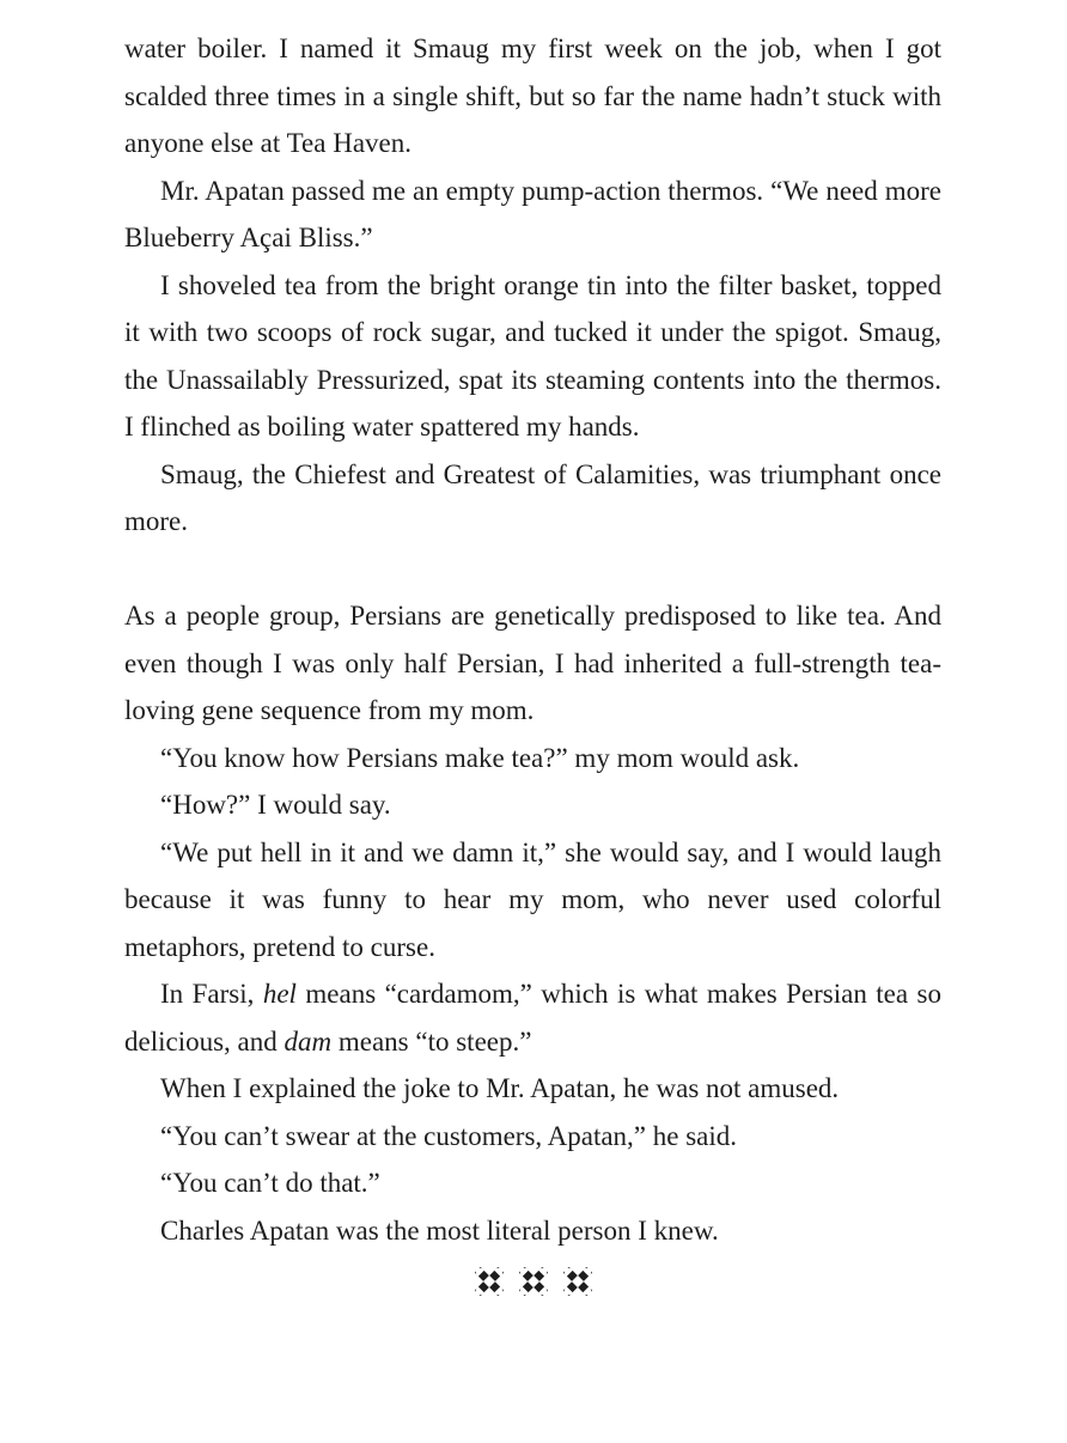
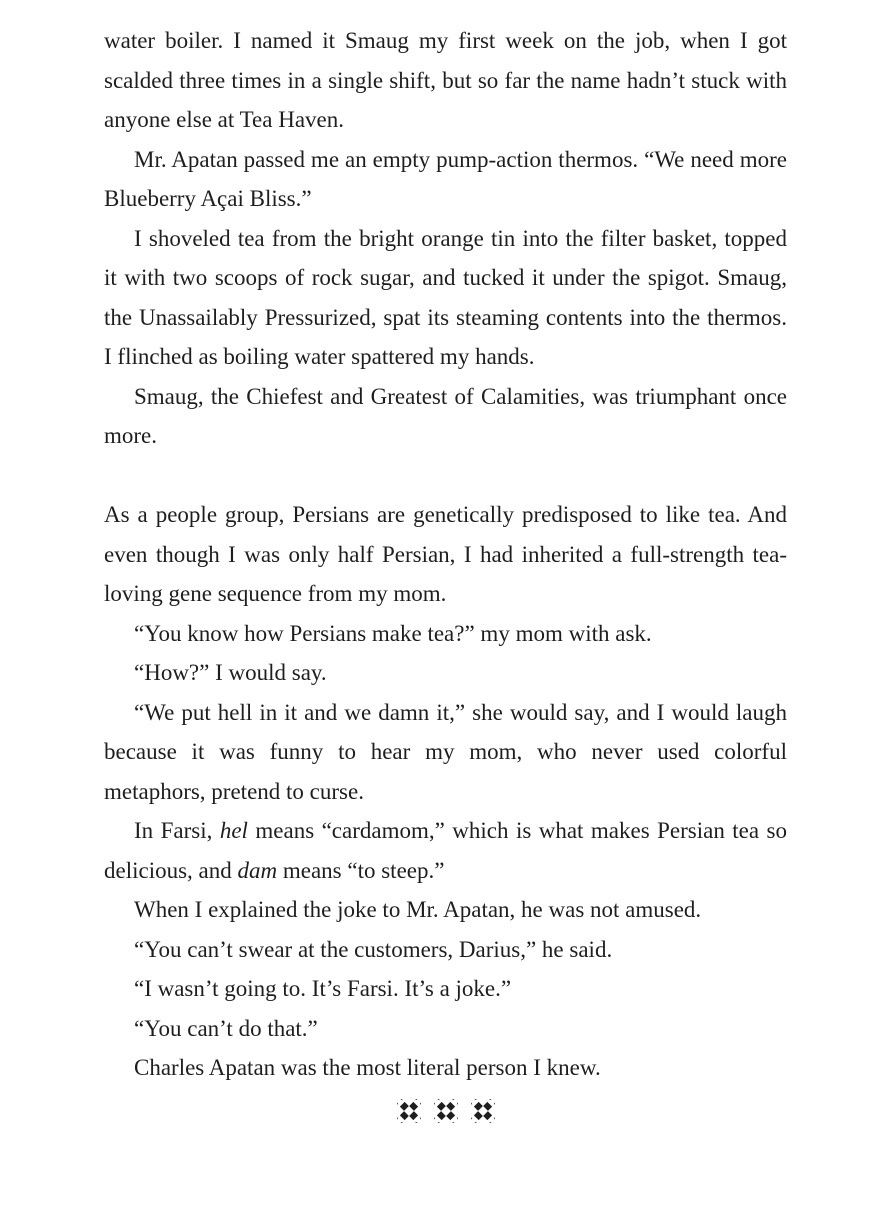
  water boiler. I named it Smaug my first week on the job, when I got scalded three times in a single shift, but so far the name hadn’t stuck with anyone else at Tea Haven.
  Mr. Apatan passed me an empty pump-action thermos. “We need more Blueberry Açai Bliss.”
  I shoveled tea from the bright orange tin into the filter basket, topped it with two scoops of rock sugar, and tucked it under the spigot. Smaug, the Unassailably Pressurized, spat its steaming contents into the thermos. I flinched as boiling water spattered my hands.
  Smaug, the Chiefest and Greatest of Calamities, was triumphant once more.
  As a people group, Persians are genetically predisposed to like tea. And even though I was only half Persian, I had inherited a full-strength tea-loving gene sequence from my mom.
- “You know how Persians make tea?” my mom would ask.
+ “You know how Persians make tea?” my mom with ask.
  “How?” I would say.
  “We put hell in it and we damn it,” she would say, and I would laugh because it was funny to hear my mom, who never used colorful metaphors, pretend to curse.
  In Farsi, hel means “cardamom,” which is what makes Persian tea so delicious, and dam means “to steep.”
  When I explained the joke to Mr. Apatan, he was not amused.
- “You can’t swear at the customers, Apatan,” he said.
+ “You can’t swear at the customers, Darius,” he said.
+ “I wasn’t going to. It’s Farsi. It’s a joke.”
  “You can’t do that.”
  Charles Apatan was the most literal person I knew.
